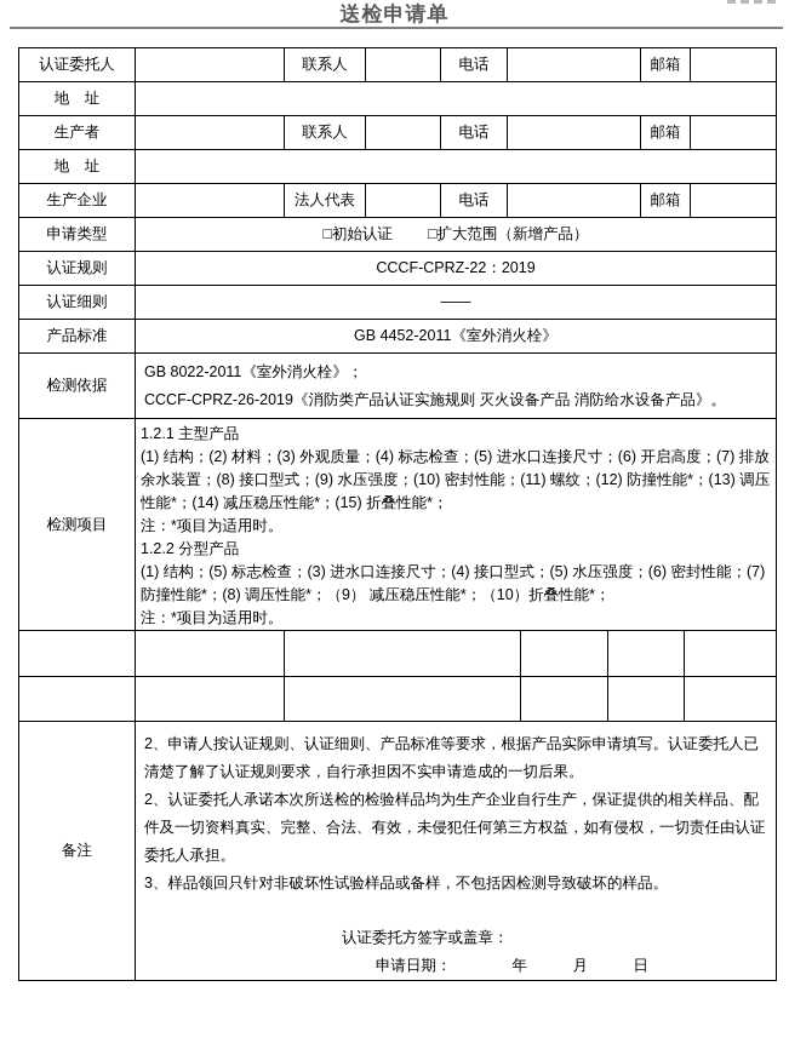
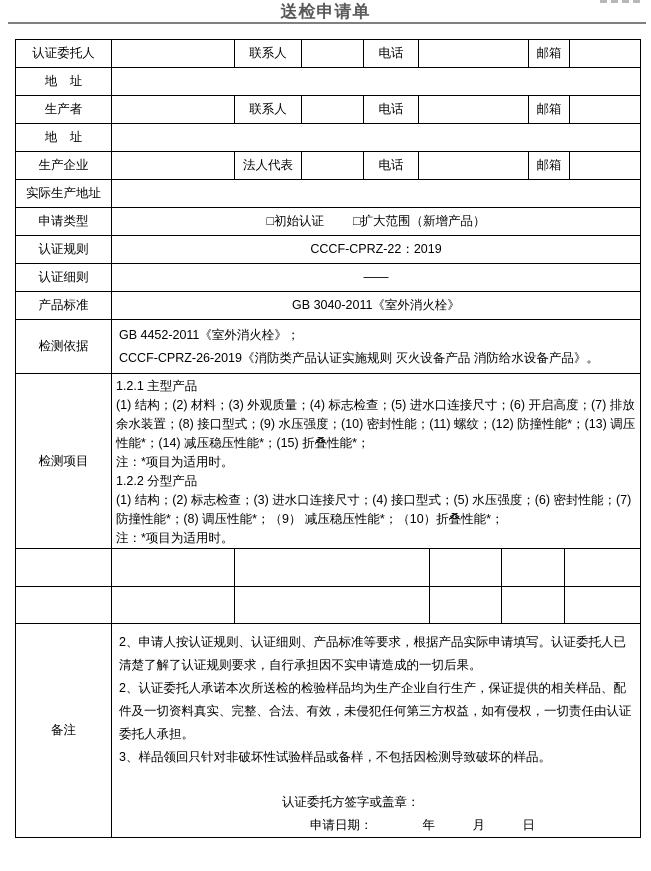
  送检申请单
  认证委托人		联系人		电话		邮箱
  地 址
  生产者		联系人		电话		邮箱
  地 址
  生产企业		法人代表		电话		邮箱
+ 实际生产地址
  申请类型	□初始认证 □扩大范围（新增产品）
  认证规则	CCCF-CPRZ-22：2019
  认证细则	——
- 产品标准	GB 4452-2011《室外消火栓》
+ 产品标准	GB 3040-2011《室外消火栓》
- 检测依据	GB 8022-2011《室外消火栓》； CCCF-CPRZ-26-2019《消防类产品认证实施规则 灭火设备产品 消防给水设备产品》。
+ 检测依据	GB 4452-2011《室外消火栓》； CCCF-CPRZ-26-2019《消防类产品认证实施规则 灭火设备产品 消防给水设备产品》。
- 检测项目	1.2.1 主型产品 (1) 结构；(2) 材料；(3) 外观质量；(4) 标志检查；(5) 进水口连接尺寸；(6) 开启高度；(7) 排放余水装置；(8) 接口型式；(9) 水压强度；(10) 密封性能；(11) 螺纹；(12) 防撞性能*；(13) 调压性能*；(14) 减压稳压性能*；(15) 折叠性能*； 注：*项目为适用时。 1.2.2 分型产品 (1) 结构；(5) 标志检查；(3) 进水口连接尺寸；(4) 接口型式；(5) 水压强度；(6) 密封性能；(7) 防撞性能*；(8) 调压性能*；（9） 减压稳压性能*；（10）折叠性能*； 注：*项目为适用时。
+ 检测项目	1.2.1 主型产品 (1) 结构；(2) 材料；(3) 外观质量；(4) 标志检查；(5) 进水口连接尺寸；(6) 开启高度；(7) 排放余水装置；(8) 接口型式；(9) 水压强度；(10) 密封性能；(11) 螺纹；(12) 防撞性能*；(13) 调压性能*；(14) 减压稳压性能*；(15) 折叠性能*； 注：*项目为适用时。 1.2.2 分型产品 (1) 结构；(2) 标志检查；(3) 进水口连接尺寸；(4) 接口型式；(5) 水压强度；(6) 密封性能；(7) 防撞性能*；(8) 调压性能*；（9） 减压稳压性能*；（10）折叠性能*； 注：*项目为适用时。
  备注	2、申请人按认证规则、认证细则、产品标准等要求，根据产品实际申请填写。认证委托人已清楚了解了认证规则要求，自行承担因不实申请造成的一切后果。 2、认证委托人承诺本次所送检的检验样品均为生产企业自行生产，保证提供的相关样品、配件及一切资料真实、完整、合法、有效，未侵犯任何第三方权益，如有侵权，一切责任由认证委托人承担。 3、样品领回只针对非破坏性试验样品或备样，不包括因检测导致破坏的样品。 认证委托方签字或盖章： 申请日期： 年 月 日
